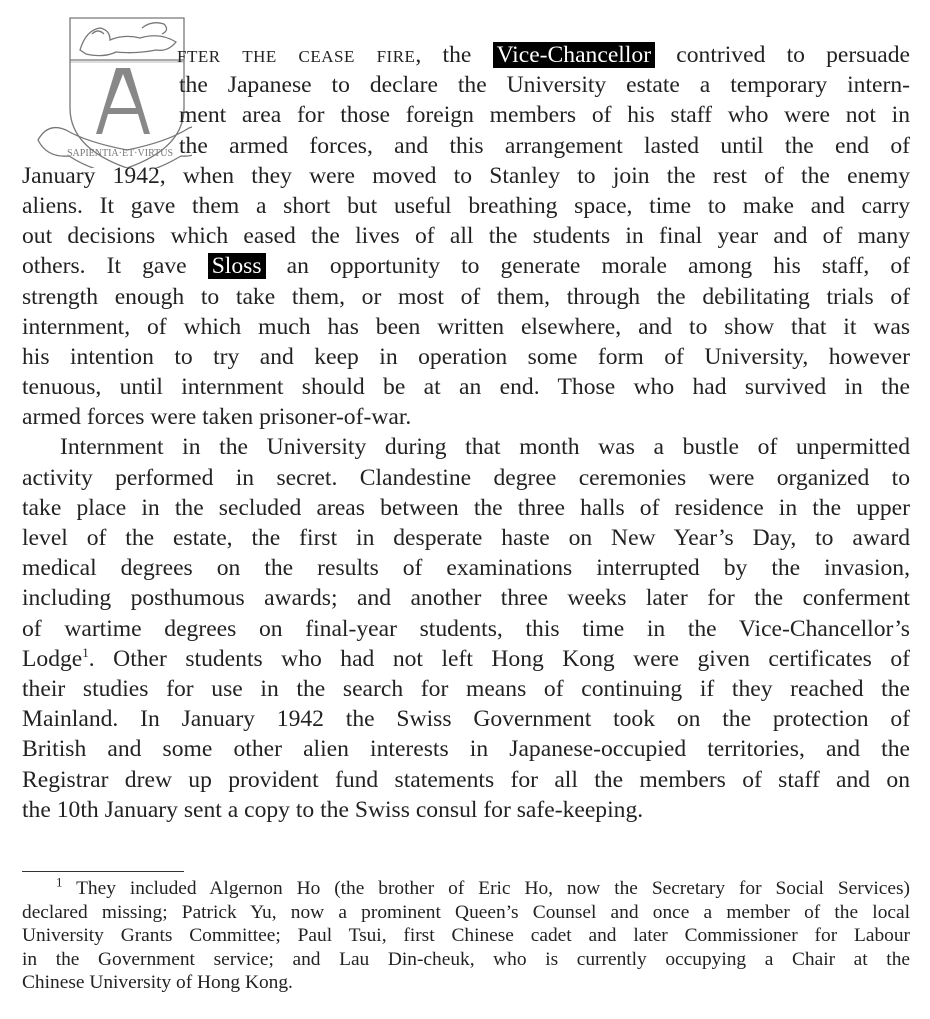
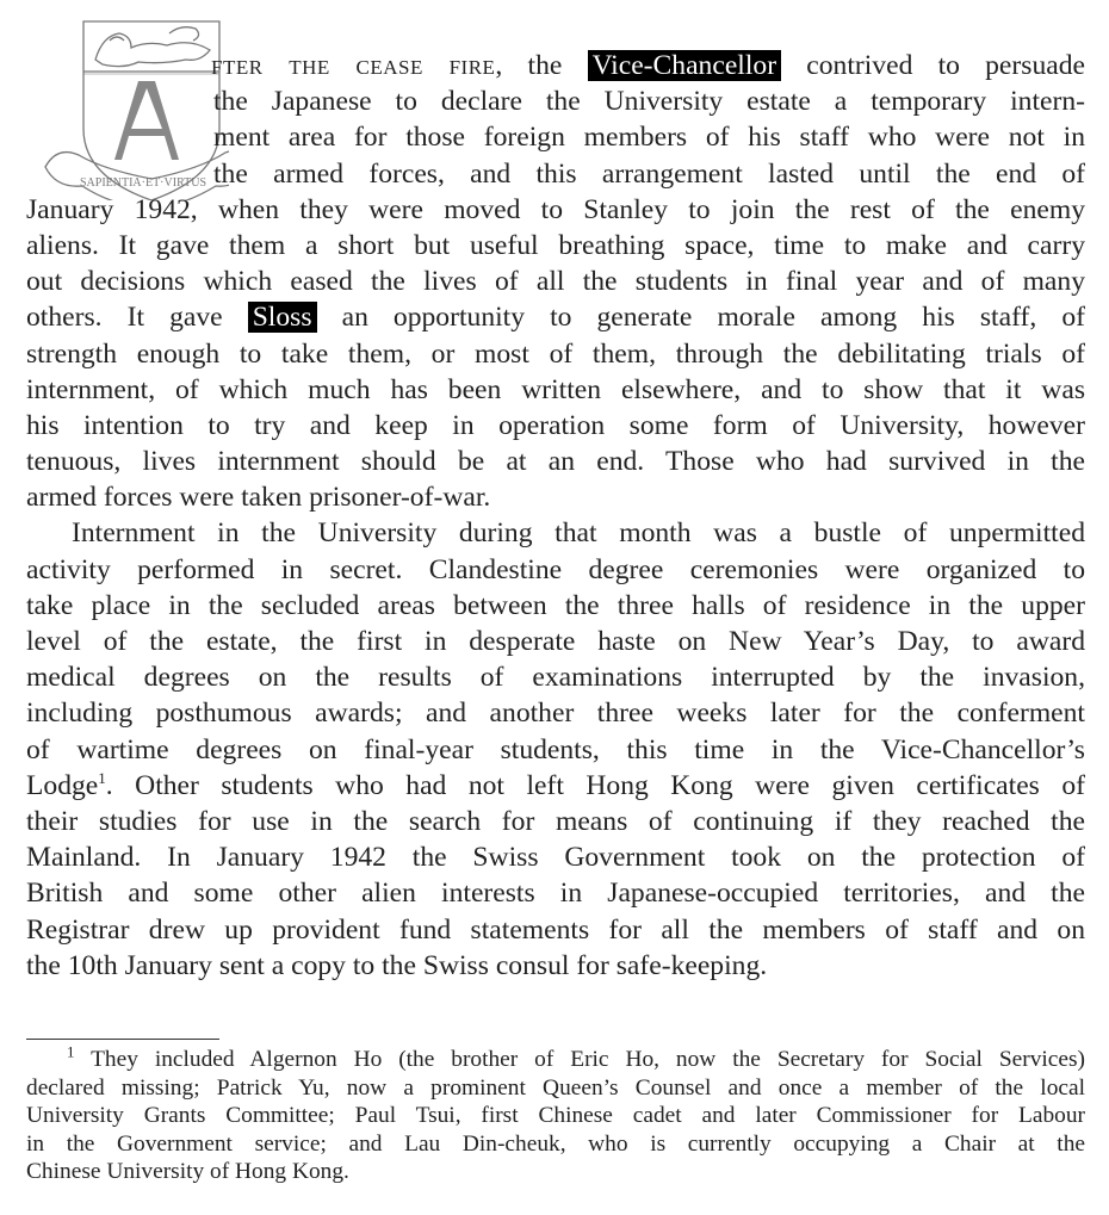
  SAPIENTIA·ET·VIRTUS
  fter the cease fire, the Vice-Chancellor contrived to persuade
  the Japanese to declare the University estate a temporary intern-
  ment area for those foreign members of his staff who were not in
  the armed forces, and this arrangement lasted until the end of
  January 1942, when they were moved to Stanley to join the rest of the enemy
  aliens. It gave them a short but useful breathing space, time to make and carry
  out decisions which eased the lives of all the students in final year and of many
  others. It gave Sloss an opportunity to generate morale among his staff, of
  strength enough to take them, or most of them, through the debilitating trials of
  internment, of which much has been written elsewhere, and to show that it was
  his intention to try and keep in operation some form of University, however
- tenuous, until internment should be at an end. Those who had survived in the
+ tenuous, lives internment should be at an end. Those who had survived in the
  armed forces were taken prisoner-of-war.
  Internment in the University during that month was a bustle of unpermitted
  activity performed in secret. Clandestine degree ceremonies were organized to
  take place in the secluded areas between the three halls of residence in the upper
  level of the estate, the first in desperate haste on New Year’s Day, to award
  medical degrees on the results of examinations interrupted by the invasion,
  including posthumous awards; and another three weeks later for the conferment
  of wartime degrees on final-year students, this time in the Vice-Chancellor’s
  Lodge1. Other students who had not left Hong Kong were given certificates of
  their studies for use in the search for means of continuing if they reached the
  Mainland. In January 1942 the Swiss Government took on the protection of
  British and some other alien interests in Japanese-occupied territories, and the
  Registrar drew up provident fund statements for all the members of staff and on
  the 10th January sent a copy to the Swiss consul for safe-keeping.
  1 They included Algernon Ho (the brother of Eric Ho, now the Secretary for Social Services)
  declared missing; Patrick Yu, now a prominent Queen’s Counsel and once a member of the local
  University Grants Committee; Paul Tsui, first Chinese cadet and later Commissioner for Labour
  in the Government service; and Lau Din-cheuk, who is currently occupying a Chair at the
  Chinese University of Hong Kong.
